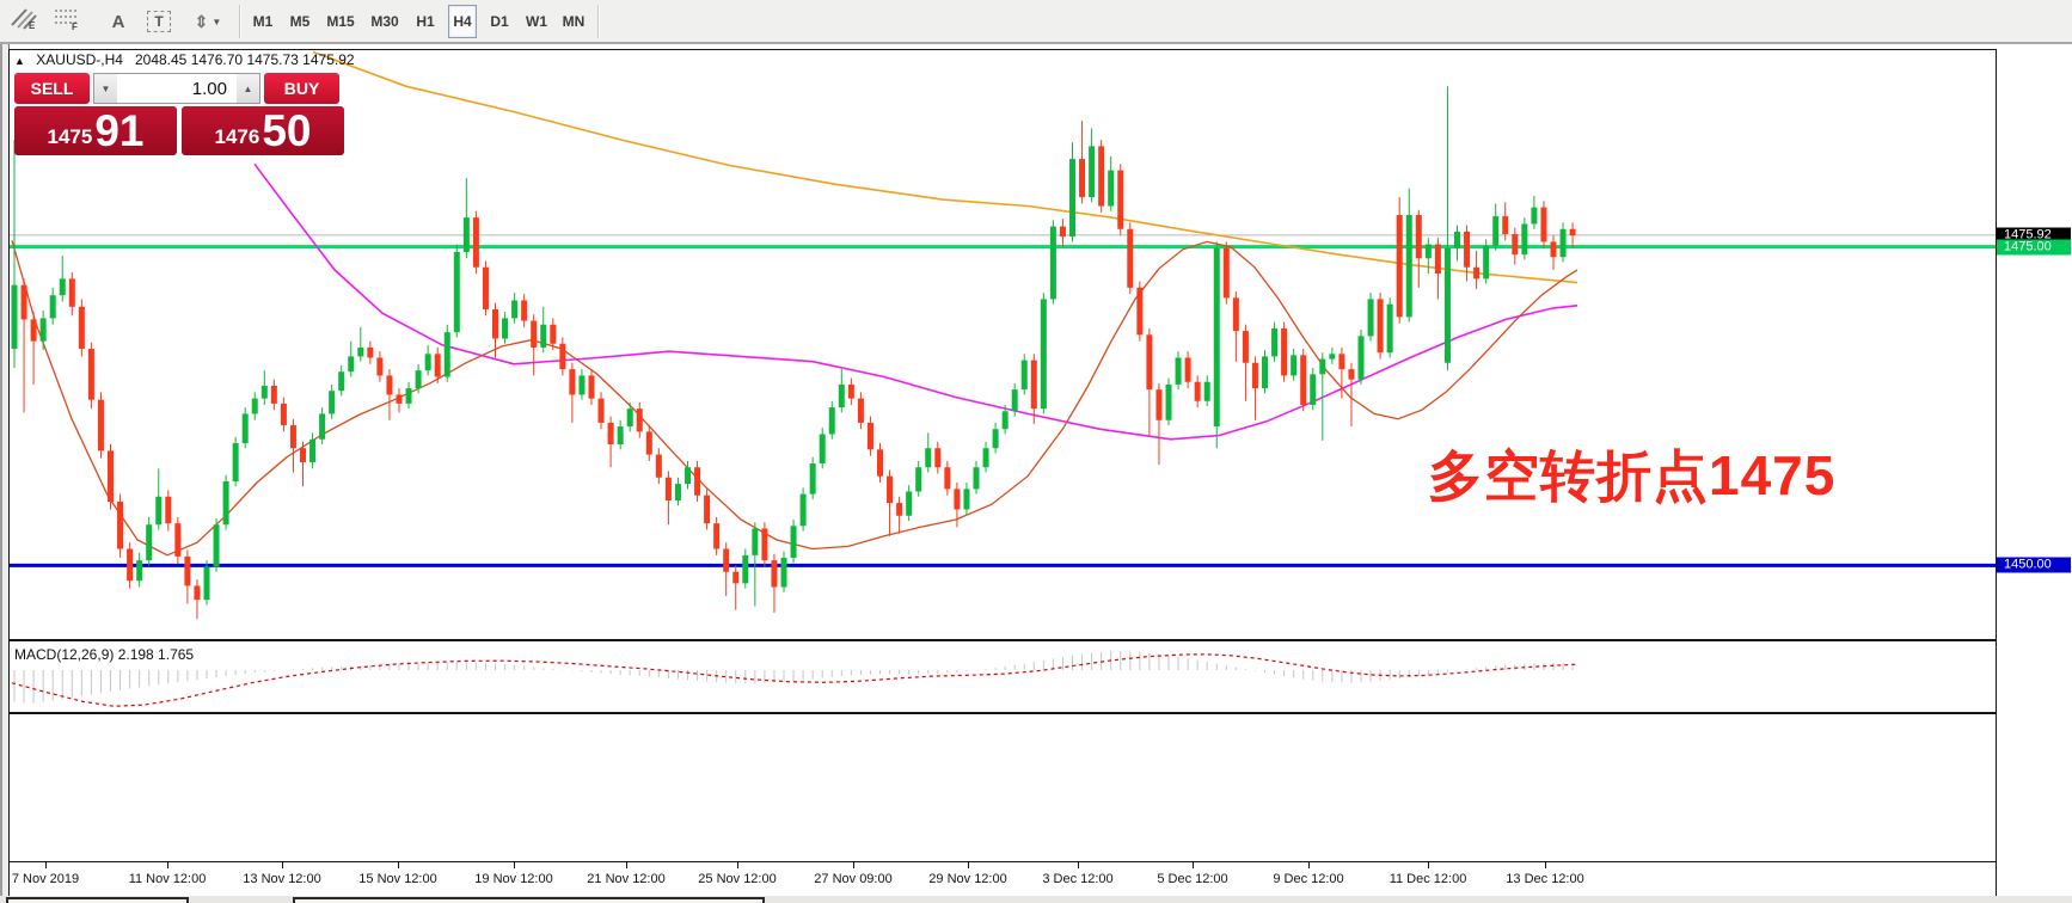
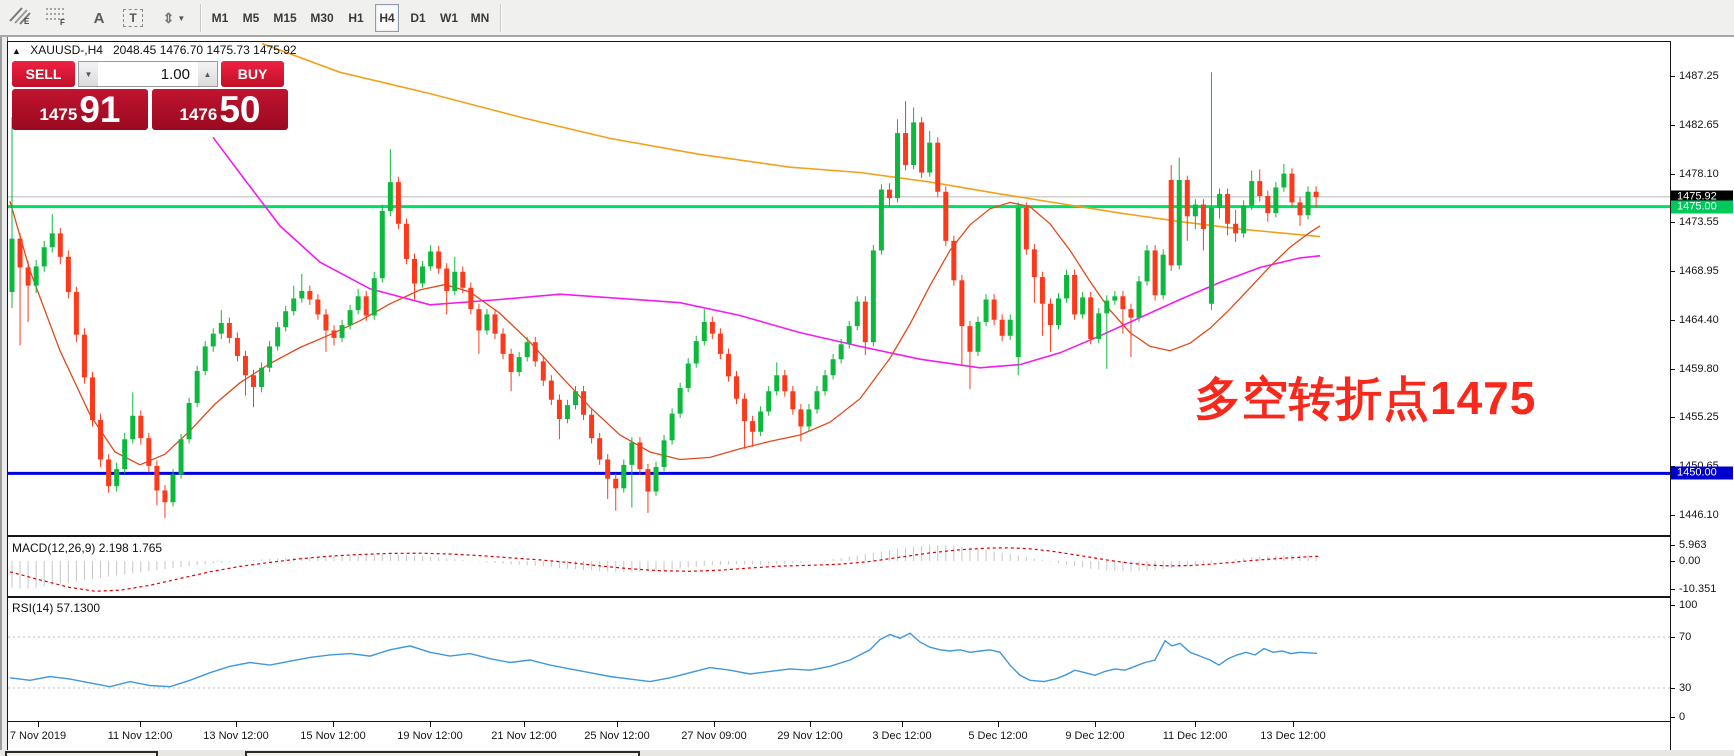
  E
  F
  A
  T
  ⇕
  ▼
  M1
  M5
  M15
  M30
  H1
  H4
  D1
  W1
  MN
  MACD(12,26,9) 2.198 1.765
+ RSI(14) 57.1300
+ 1487.25
+ 1482.65
+ 1478.10
+ 1473.55
+ 1468.95
+ 1464.40
+ 1459.80
+ 1455.25
+ 1446.10
+ 5.963
+ 0.00
+ -10.351
+ 100
+ 70
+ 30
+ 0
  7 Nov 2019
  11 Nov 12:00
  13 Nov 12:00
  15 Nov 12:00
  19 Nov 12:00
  21 Nov 12:00
  25 Nov 12:00
  27 Nov 09:00
  29 Nov 12:00
  3 Dec 12:00
  5 Dec 12:00
  9 Dec 12:00
  11 Dec 12:00
  13 Dec 12:00
  ▲ XAUUSD-,H4 2048.45 1476.70 1475.73 1475.92
  SELL
  ▼
  1.00
  ▲
  BUY
  1475
  91
  1476
  50
  多空转折点1475
  1475.92
  1475.00
  1450.00
